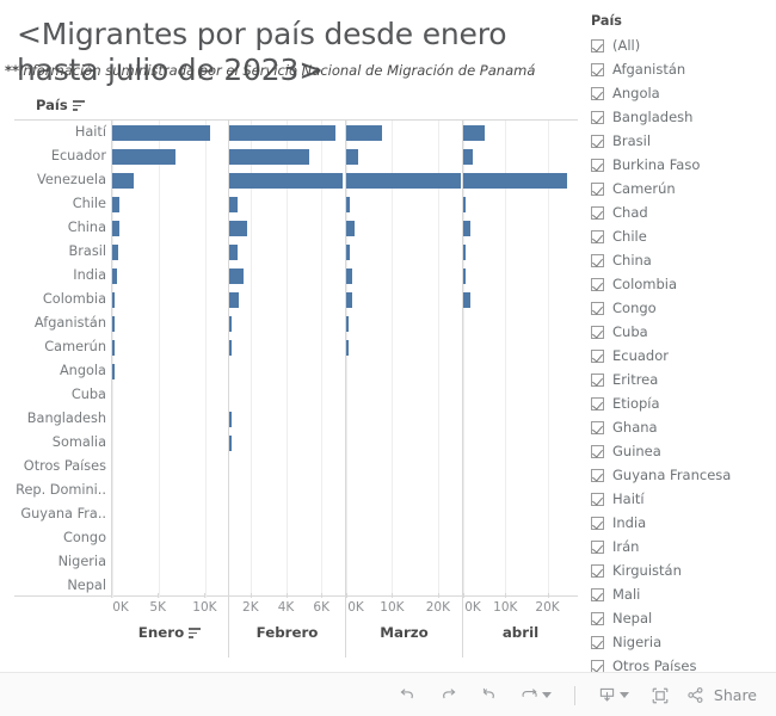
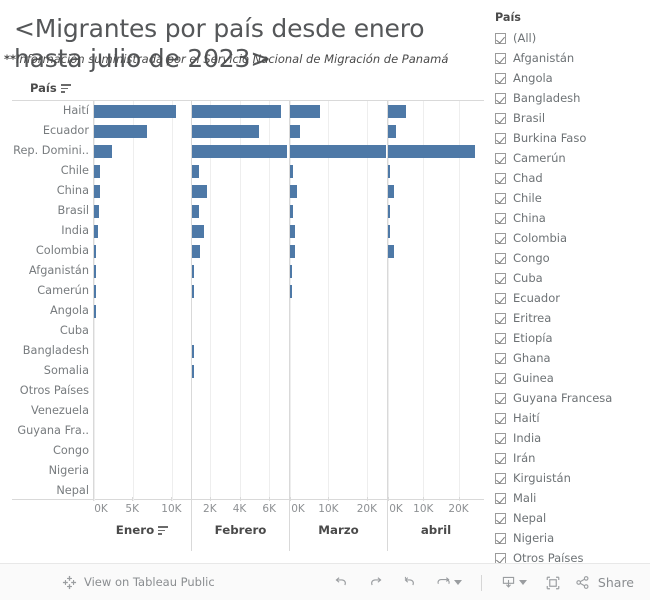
  <Migrantes por país desde enero hasta julio de 2023>
  **Información suministrada por el Servicio Nacional de Migración de Panamá
  País
  Haití
  Ecuador
- Venezuela
+ Rep. Domini..
  Chile
  China
  Brasil
  India
  Colombia
  Afganistán
  Camerún
  Angola
  Cuba
  Bangladesh
  Somalia
  Otros Países
- Rep. Domini..
+ Venezuela
  Guyana Fra..
  Congo
  Nigeria
  Nepal
  0K
  5K
  10K
  Enero
  2K
  4K
  6K
  Febrero
  0K
  10K
  20K
  Marzo
  0K
  10K
  20K
  abril
  País
  (All)
  Afganistán
  Angola
  Bangladesh
  Brasil
  Burkina Faso
  Camerún
  Chad
  Chile
  China
  Colombia
  Congo
  Cuba
  Ecuador
  Eritrea
  Etiopía
  Ghana
  Guinea
  Guyana Francesa
  Haití
  India
  Irán
  Kirguistán
  Mali
  Nepal
  Nigeria
  Otros Países
+ View on Tableau Public
  Share
